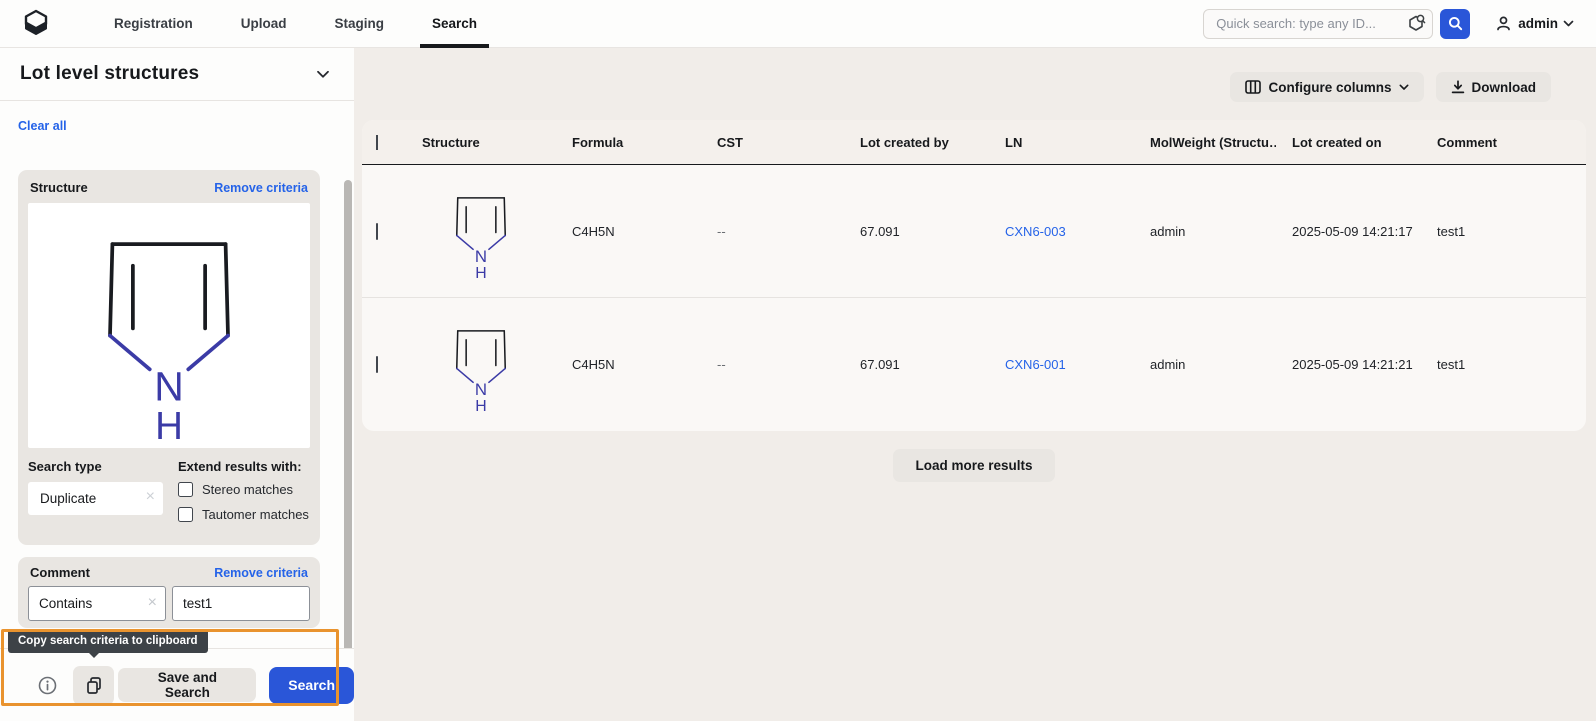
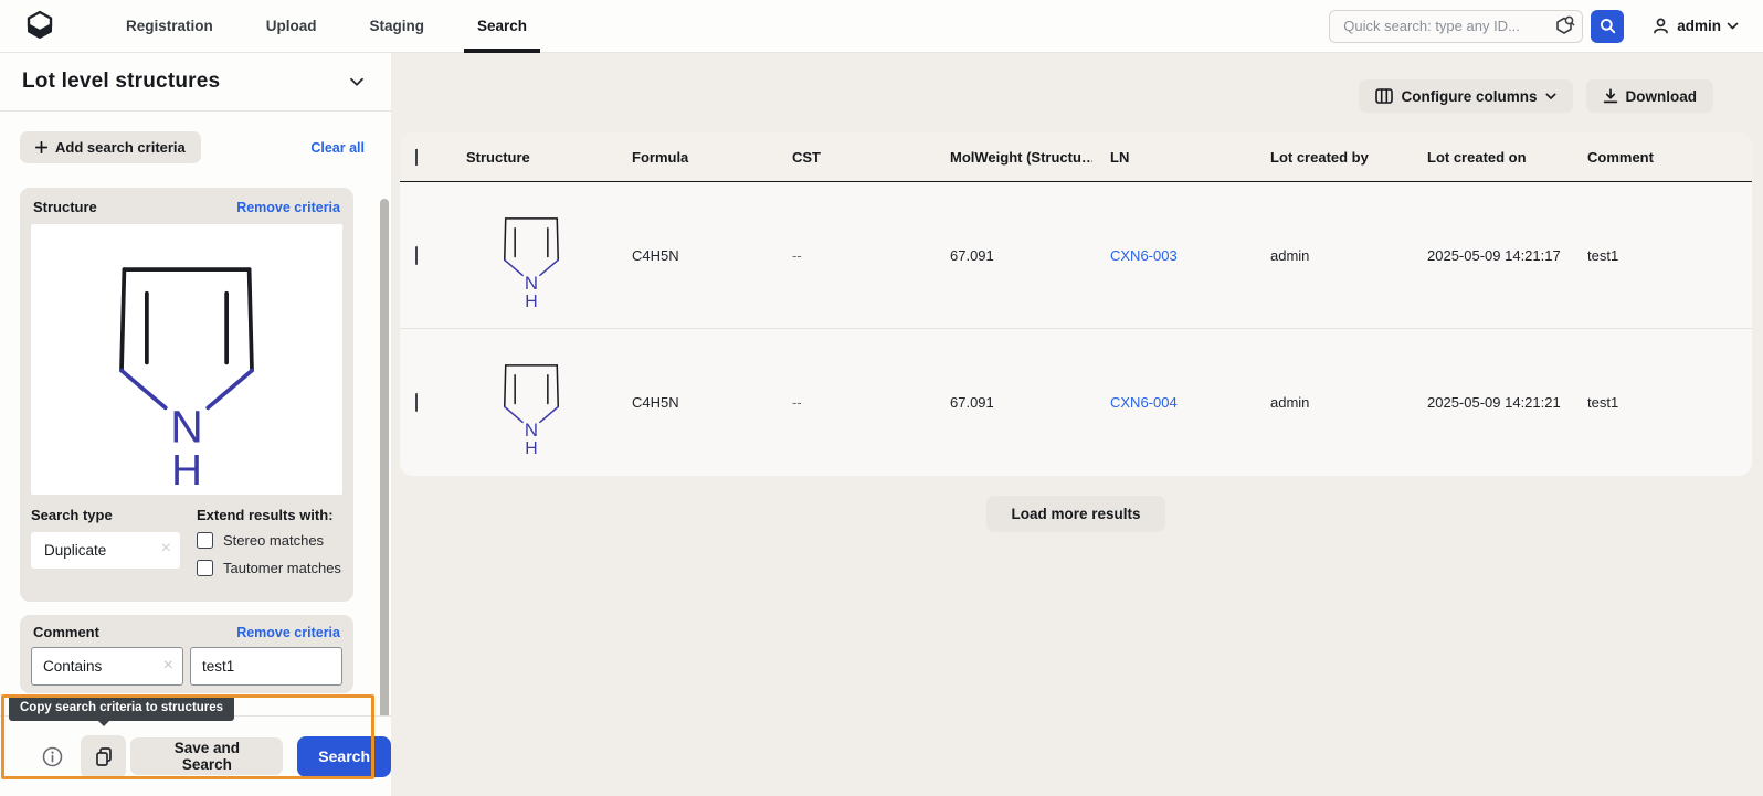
  Registration
  Upload
  Staging
  Search
  Quick search: type any ID...
  admin
  Lot level structures
+ Add search criteria
  Clear all
  Structure
  Remove criteria
  Search type
  Duplicate
  ×
  Extend results with:
  Stereo matches
  Tautomer matches
  Comment
  Remove criteria
  Contains
  ×
  test1
- Copy search criteria to clipboard
+ Copy search criteria to structures
  Save and Search
  Search
  Configure columns
  Download
  Structure
  Formula
  CST
- Lot created by
+ MolWeight (Structu…
  LN
- MolWeight (Structu…
+ Lot created by
  Lot created on
  Comment
  C4H5N
  --
  67.091
  CXN6-003
  admin
  2025-05-09 14:21:17
  test1
  C4H5N
  --
  67.091
- CXN6-001
+ CXN6-004
  admin
  2025-05-09 14:21:21
  test1
  Load more results
